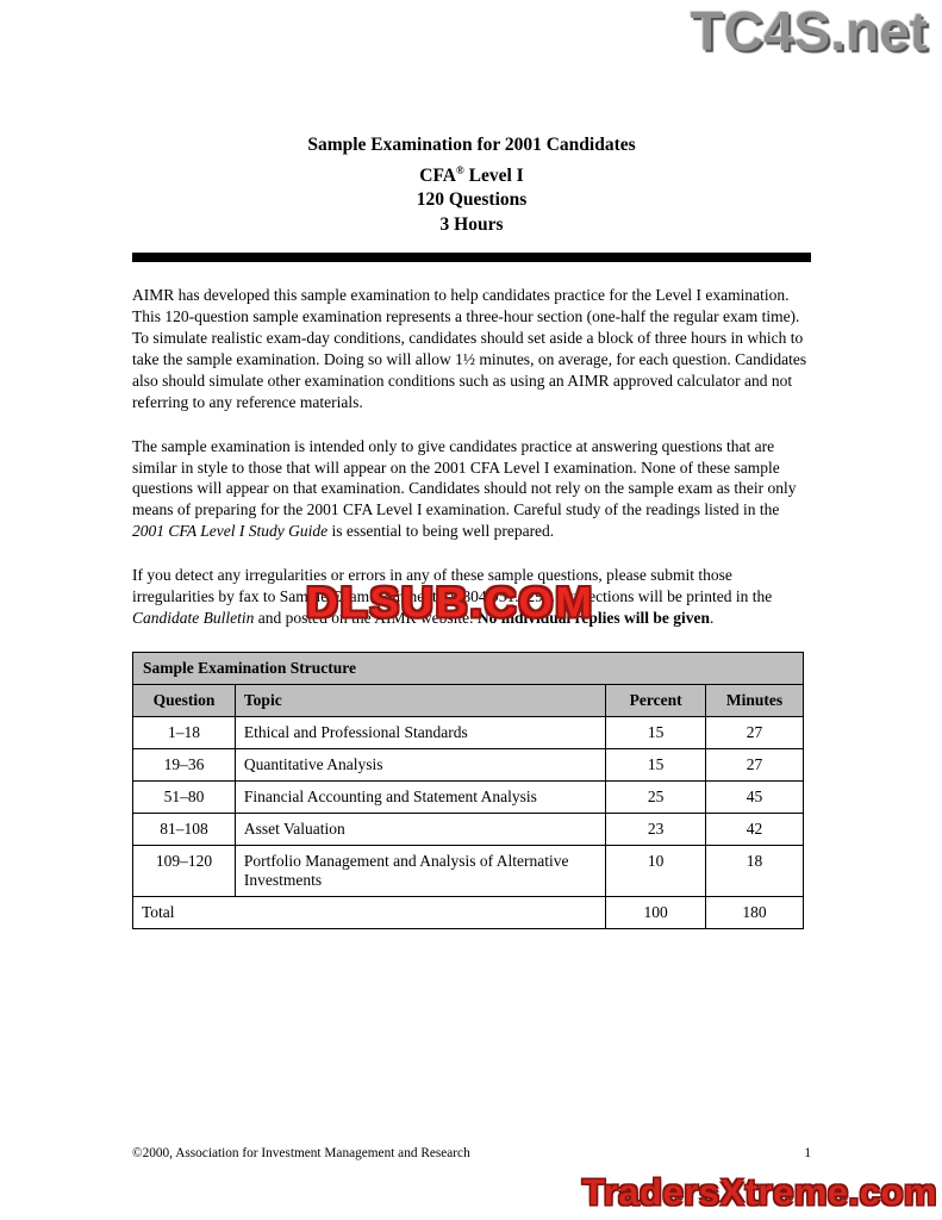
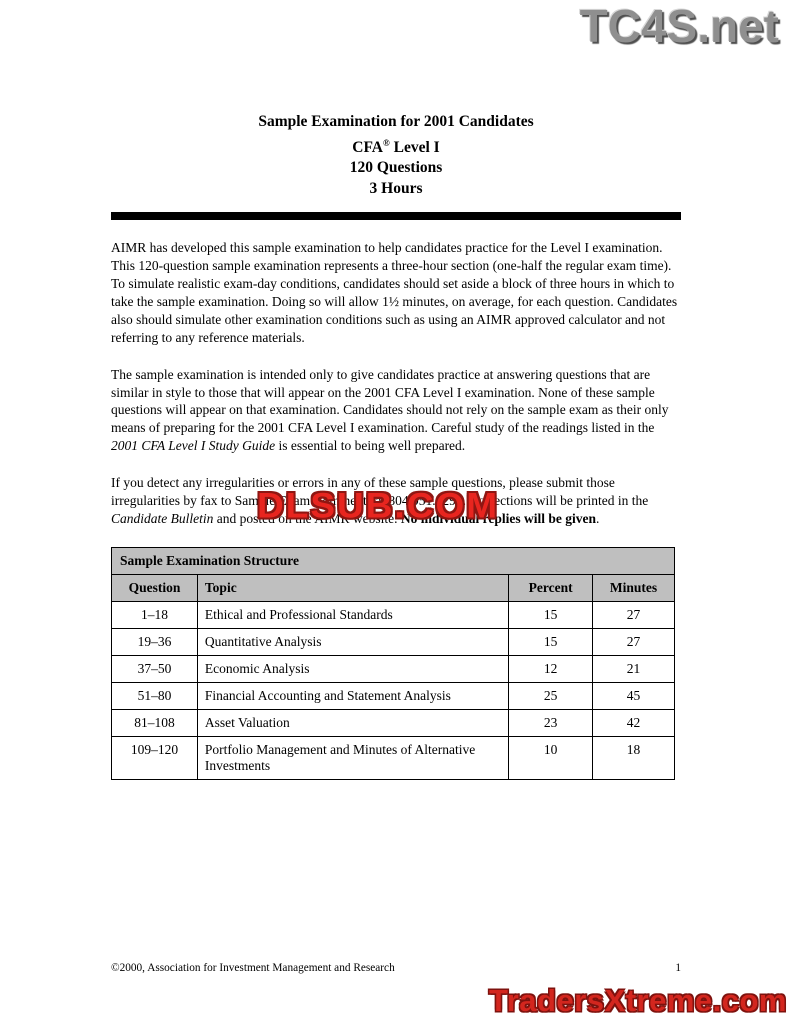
  TC4S.net
  Sample Examination for 2001 Candidates
  CFA® Level I
  120 Questions
  3 Hours
  AIMR has developed this sample examination to help candidates practice for the Level I examination. This 120-question sample examination represents a three-hour section (one-half the regular exam time). To simulate realistic exam-day conditions, candidates should set aside a block of three hours in which to take the sample examination. Doing so will allow 1½ minutes, on average, for each question. Candidates also should simulate other examination conditions such as using an AIMR approved calculator and not referring to any reference materials.
  The sample examination is intended only to give candidates practice at answering questions that are similar in style to those that will appear on the 2001 CFA Level I examination. None of these sample questions will appear on that examination. Candidates should not rely on the sample exam as their only means of preparing for the 2001 CFA Level I examination. Careful study of the readings listed in the 2001 CFA Level I Study Guide is essential to being well prepared.
  If you detect any irregularities or errors in any of these sample questions, please submit those irregularities by fax to Sample Exam Comments at 804.951.5299. Corrections will be printed in the Candidate Bulletin and posted on the AIMR website. No individual replies will be given.
  Sample Examination Structure
  Question	Topic	Percent	Minutes
  1–18	Ethical and Professional Standards	15	27
  19–36	Quantitative Analysis	15	27
+ 37–50	Economic Analysis	12	21
  51–80	Financial Accounting and Statement Analysis	25	45
  81–108	Asset Valuation	23	42
- 109–120	Portfolio Management and Analysis of Alternative Investments	10	18
+ 109–120	Portfolio Management and Minutes of Alternative Investments	10	18
- Total	100	180
  DLSUB.COM
  ©2000, Association for Investment Management and Research
  1
  TradersXtreme.com
